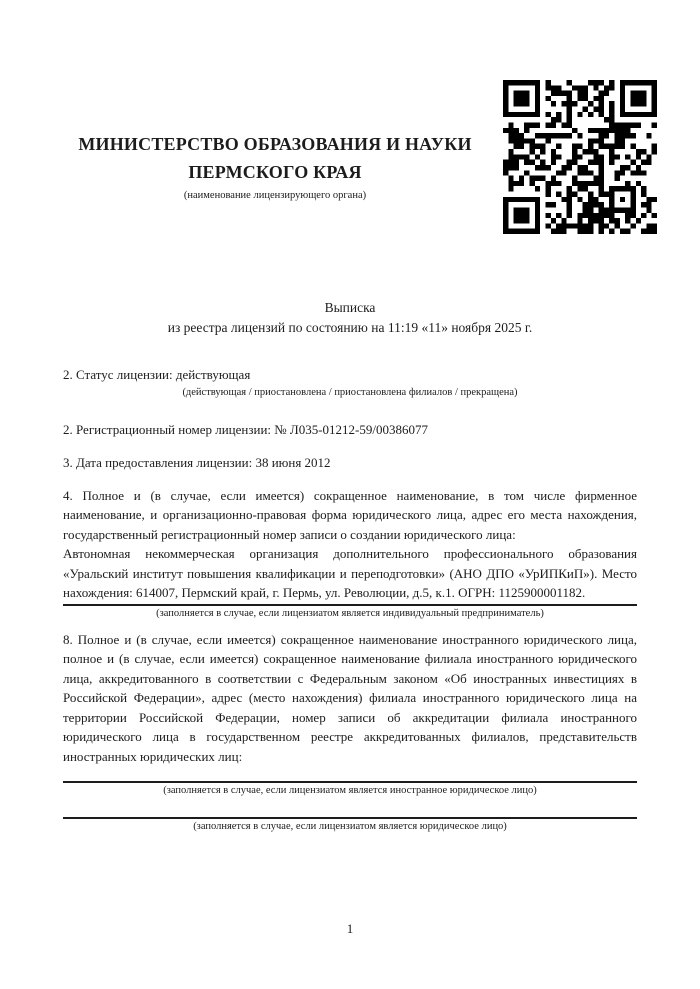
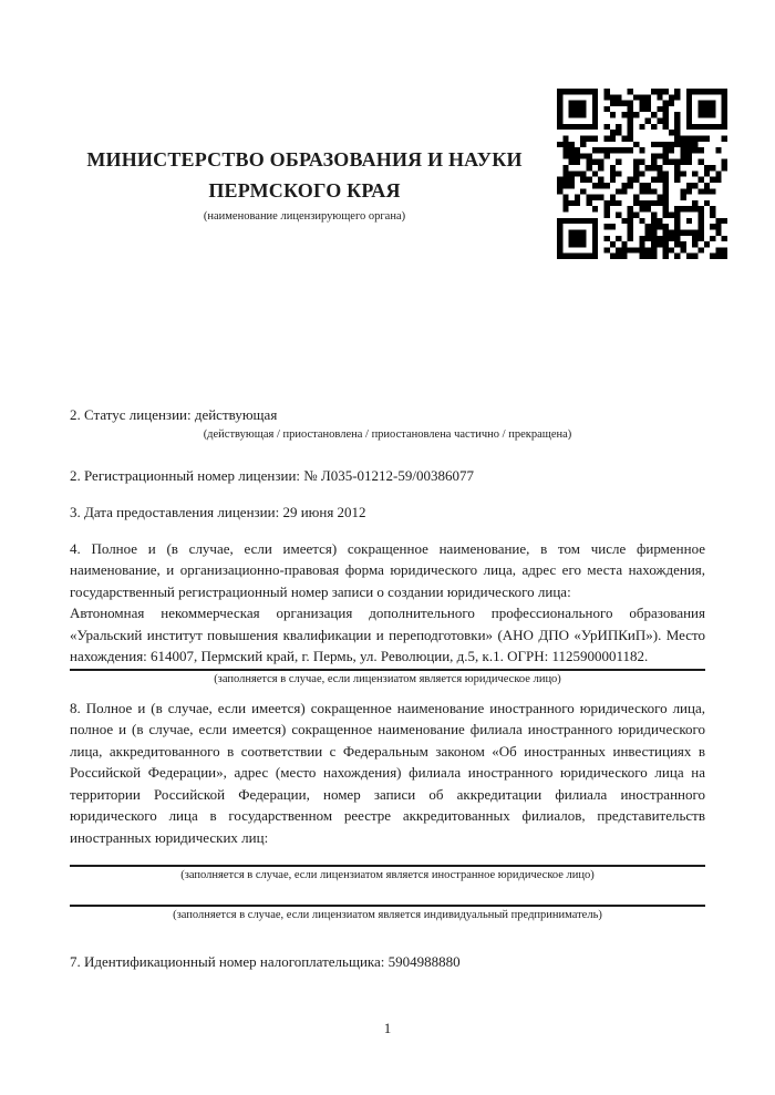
  МИНИСТЕРСТВО ОБРАЗОВАНИЯ И НАУКИ
  ПЕРМСКОГО КРАЯ
  (наименование лицензирующего органа)
- Выписка
- из реестра лицензий по состоянию на 11:19 «11» ноября 2025 г.
  2. Статус лицензии: действующая
- (действующая / приостановлена / приостановлена филиалов / прекращена)
+ (действующая / приостановлена / приостановлена частично / прекращена)
  2. Регистрационный номер лицензии: № Л035-01212-59/00386077
- 3. Дата предоставления лицензии: 38 июня 2012
+ 3. Дата предоставления лицензии: 29 июня 2012
  4. Полное и (в случае, если имеется) сокращенное наименование, в том числе фирменное наименование, и организационно-правовая форма юридического лица, адрес его места нахождения, государственный регистрационный номер записи о создании юридического лица:
  Автономная некоммерческая организация дополнительного профессионального образования «Уральский институт повышения квалификации и переподготовки» (АНО ДПО «УрИПКиП»). Место нахождения: 614007, Пермский край, г. Пермь, ул. Революции, д.5, к.1. ОГРН: 1125900001182.
- (заполняется в случае, если лицензиатом является индивидуальный предприниматель)
+ (заполняется в случае, если лицензиатом является юридическое лицо)
  8. Полное и (в случае, если имеется) сокращенное наименование иностранного юридического лица, полное и (в случае, если имеется) сокращенное наименование филиала иностранного юридического лица, аккредитованного в соответствии с Федеральным законом «Об иностранных инвестициях в Российской Федерации», адрес (место нахождения) филиала иностранного юридического лица на территории Российской Федерации, номер записи об аккредитации филиала иностранного юридического лица в государственном реестре аккредитованных филиалов, представительств иностранных юридических лиц:
  (заполняется в случае, если лицензиатом является иностранное юридическое лицо)
- (заполняется в случае, если лицензиатом является юридическое лицо)
+ (заполняется в случае, если лицензиатом является индивидуальный предприниматель)
+ 7. Идентификационный номер налогоплательщика: 5904988880
  1
